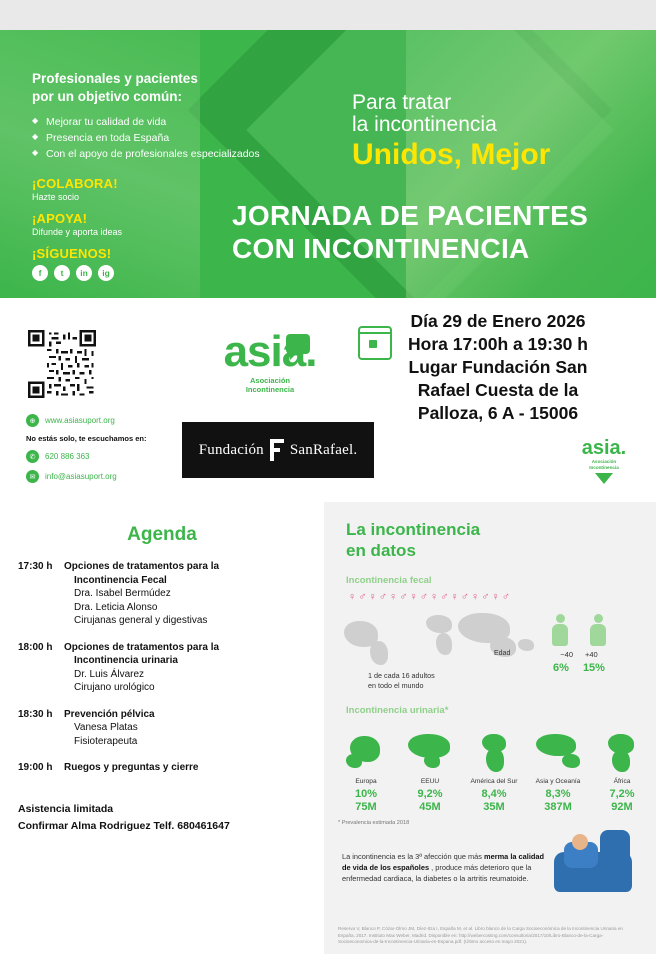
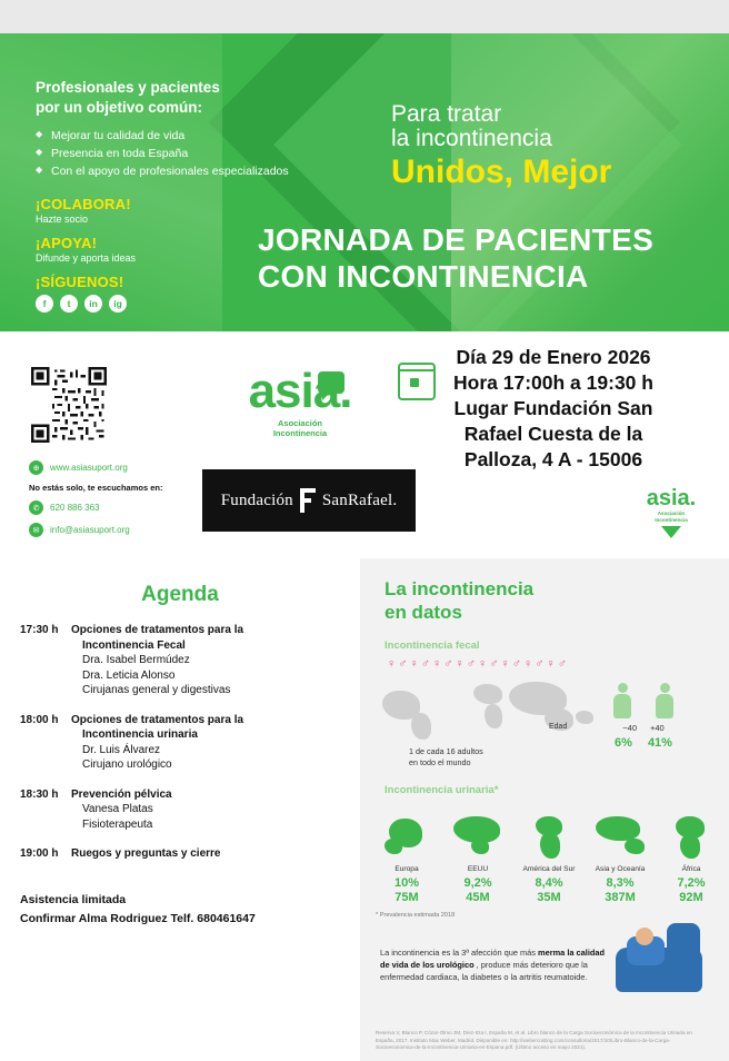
  Profesionales y pacientes
  por un objetivo común:
  Mejorar tu calidad de vida
  Presencia en toda España
  Con el apoyo de profesionales especializados
  ¡COLABORA!
  Hazte socio
  ¡APOYA!
  Difunde y aporta ideas
  ¡SÍGUENOS!
  f
  t
  in
  ig
  Para tratar
  la incontinencia
  Unidos, Mejor
  JORNADA DE PACIENTES CON INCONTINENCIA
  www.asiasuport.org
  No estás solo, te escuchamos en:
  620 886 363
  info@asiasuport.org
  asi.
  Asociación
  Incontinencia
  Fundación
  SanRafael.
  Día 29 de Enero 2026
  Hora 17:00h a 19:30 h
  Lugar Fundación San
  Rafael Cuesta de la
- Palloza, 6 A - 15006
+ Palloza, 4 A - 15006
  asia.
  Agenda
  17:30 h
  Opciones de tratamentos para la
  Incontinencia Fecal
  Dra. Isabel Bermúdez
  Dra. Leticia Alonso
  Cirujanas general y digestivas
  18:00 h
  Opciones de tratamentos para la
  Incontinencia urinaria
  Dr. Luis Álvarez
  Cirujano urológico
  18:30 h
  Prevención pélvica
  Vanesa Platas
  Fisioterapeuta
  19:00 h
  Ruegos y preguntas y cierre
  Asistencia limitada
  Confirmar Alma Rodriguez Telf. 680461647
  La incontinencia
  en datos
  Incontinencia fecal
  ♀
  ♂
  ♀
  ♂
  ♀
  ♂
  ♀
  ♂
  ♀
  ♂
  ♀
  ♂
  ♀
  ♂
  ♀
  ♂
  1 de cada 16 adultos
  en todo el mundo
  −40
  +40
  6%
- 15%
+ 41%
  Incontinencia urinaria*
  10%
  75M
  9,2%
  45M
  8,4%
  35M
  8,3%
  387M
  7,2%
  92M
- La incontinencia es la 3ª afección que más merma la calidad de vida de los españoles , produce más deterioro que la enfermedad cardiaca, la diabetes o la artritis reumatoide.
+ La incontinencia es la 3ª afección que más merma la calidad de vida de los urológico , produce más deterioro que la enfermedad cardiaca, la diabetes o la artritis reumatoide.
